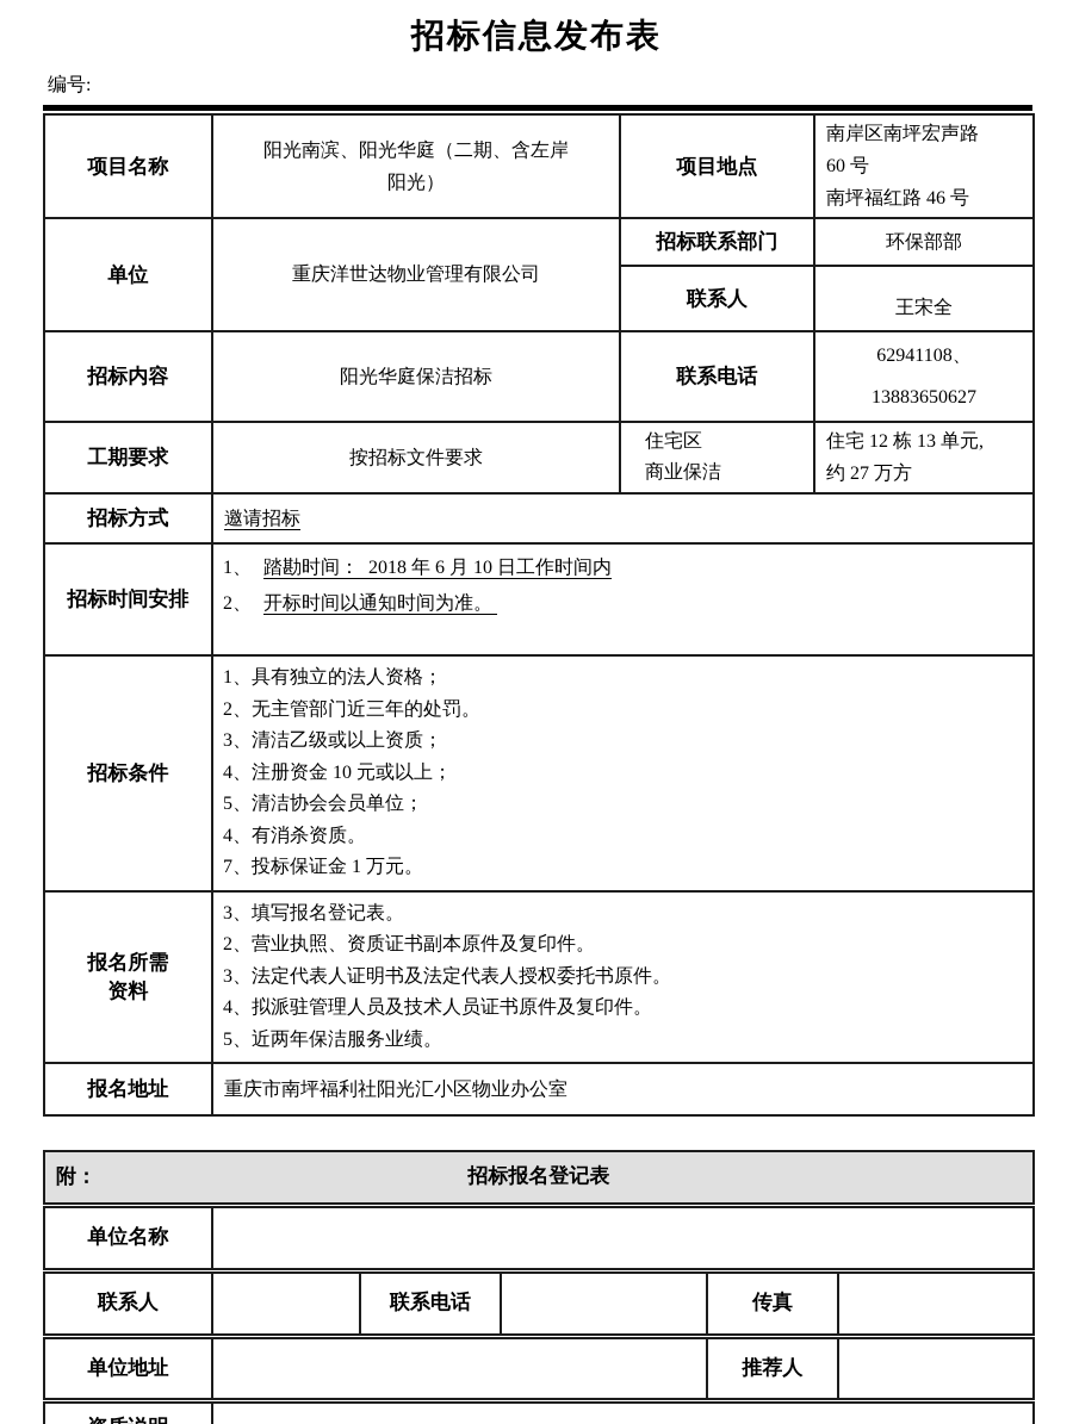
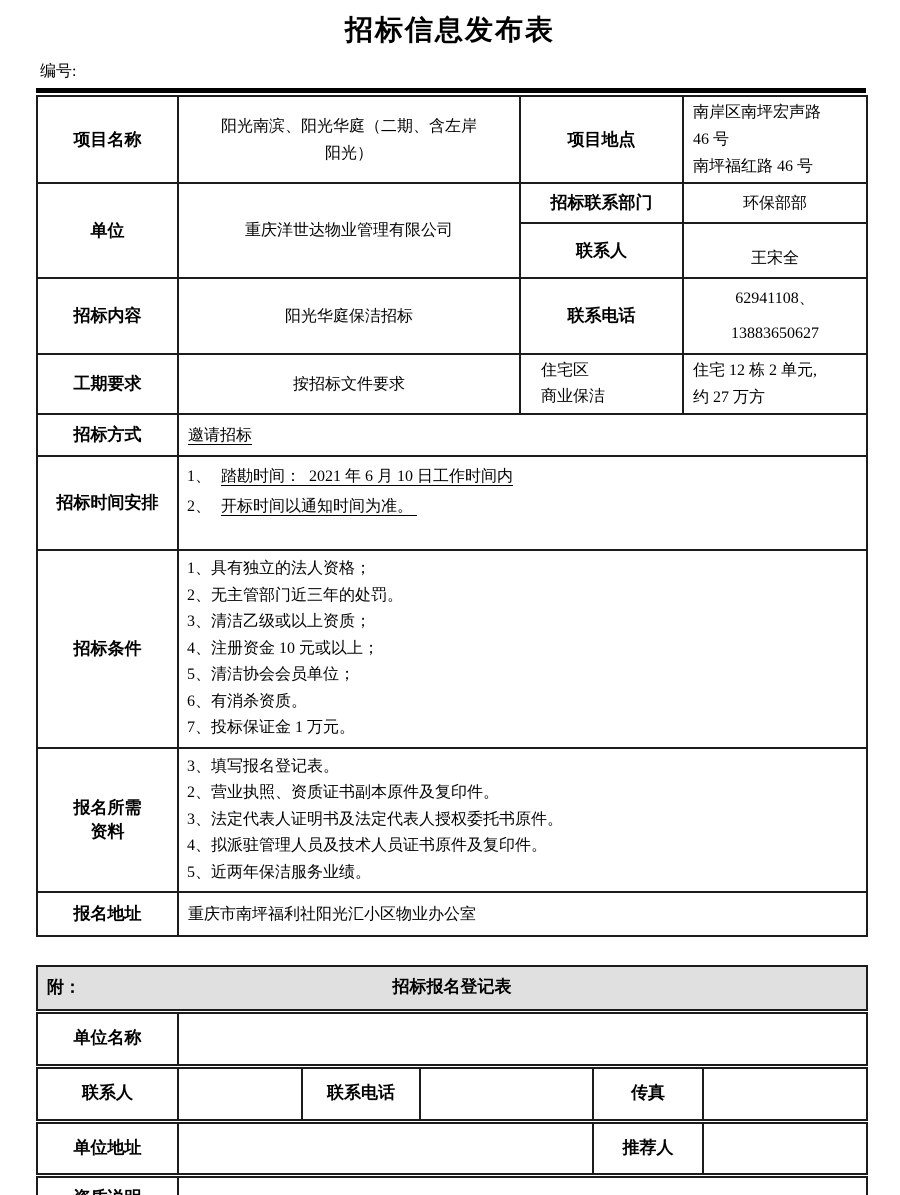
  招标信息发布表
  编号:
- 项目名称	阳光南滨、阳光华庭（二期、含左岸 阳光）	项目地点	南岸区南坪宏声路 60 号 南坪福红路 46 号
+ 项目名称	阳光南滨、阳光华庭（二期、含左岸 阳光）	项目地点	南岸区南坪宏声路 46 号 南坪福红路 46 号
  单位	重庆洋世达物业管理有限公司	招标联系部门	环保部部
  联系人	王宋全
  招标内容	阳光华庭保洁招标	联系电话	62941108、 13883650627
- 工期要求	按招标文件要求	住宅区 商业保洁	住宅 12 栋 13 单元, 约 27 万方
+ 工期要求	按招标文件要求	住宅区 商业保洁	住宅 12 栋 2 单元, 约 27 万方
  招标方式	邀请招标
- 招标时间安排	1、 踏勘时间： 2018 年 6 月 10 日工作时间内 2、 开标时间以通知时间为准。
+ 招标时间安排	1、 踏勘时间： 2021 年 6 月 10 日工作时间内 2、 开标时间以通知时间为准。
- 招标条件	1、具有独立的法人资格； 2、无主管部门近三年的处罚。 3、清洁乙级或以上资质； 4、注册资金 10 元或以上； 5、清洁协会会员单位； 4、有消杀资质。 7、投标保证金 1 万元。
+ 招标条件	1、具有独立的法人资格； 2、无主管部门近三年的处罚。 3、清洁乙级或以上资质； 4、注册资金 10 元或以上； 5、清洁协会会员单位； 6、有消杀资质。 7、投标保证金 1 万元。
  报名所需 资料	3、填写报名登记表。 2、营业执照、资质证书副本原件及复印件。 3、法定代表人证明书及法定代表人授权委托书原件。 4、拟派驻管理人员及技术人员证书原件及复印件。 5、近两年保洁服务业绩。
  报名地址	重庆市南坪福利社阳光汇小区物业办公室
  附： 招标报名登记表
  单位名称
  联系人		联系电话		传真
  单位地址		推荐人
